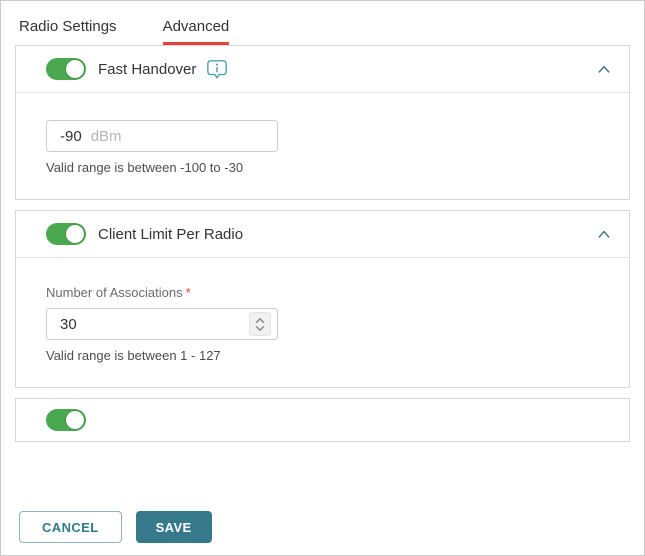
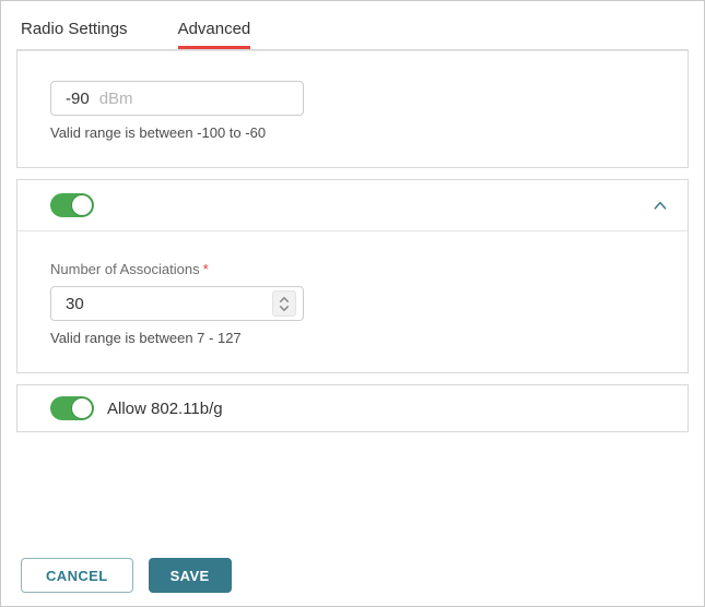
  Radio Settings
  Advanced
- Fast Handover
  -90
  dBm
- Valid range is between -100 to -30
+ Valid range is between -100 to -60
- Client Limit Per Radio
  Number of Associations *
  30
- Valid range is between 1 - 127
+ Valid range is between 7 - 127
+ Allow 802.11b/g
  CANCEL
  SAVE
